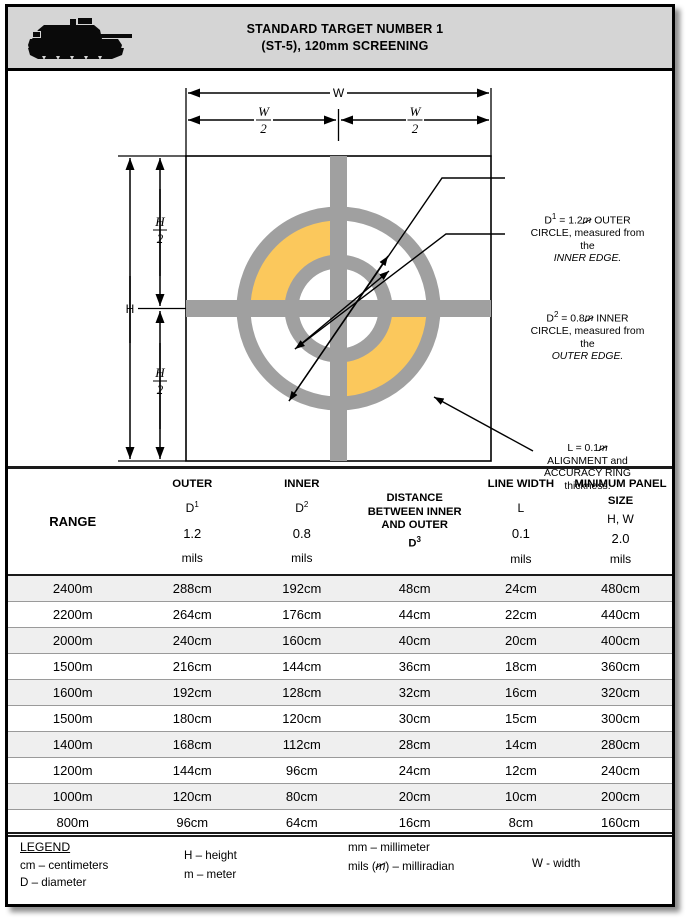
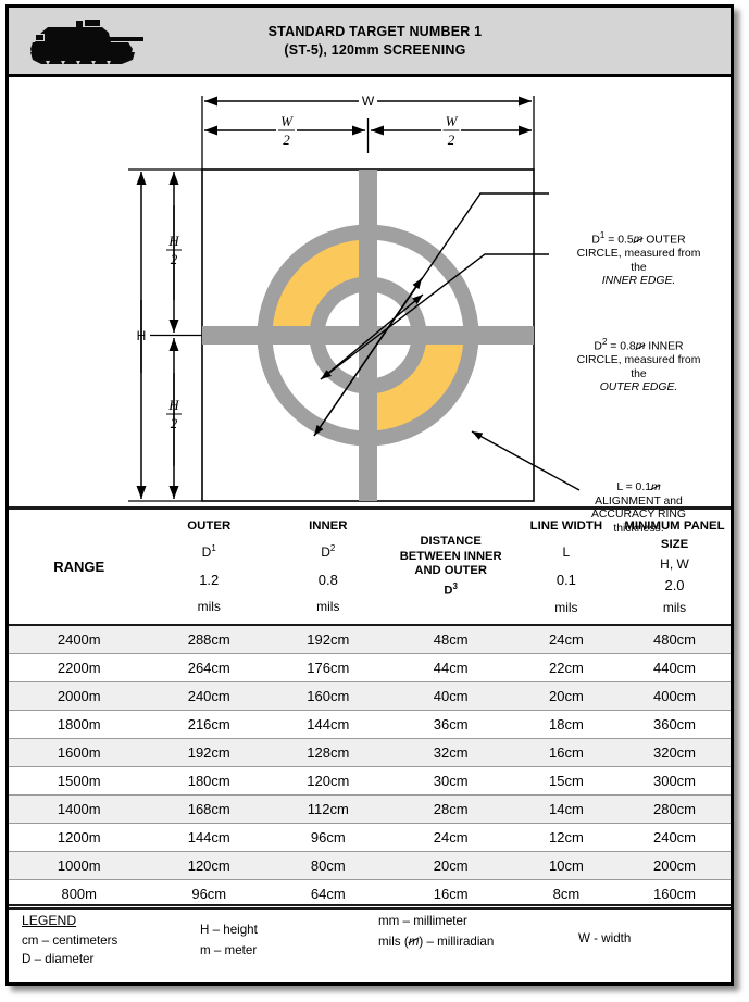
  STANDARD TARGET NUMBER 1
  (ST-5), 120mm SCREENING
  W
  W
  2
  W
  2
  H
  H
  2
  H
  2
- D1 = 1.2m OUTER
+ D1 = 0.5m OUTER
  CIRCLE, measured from
  the
  INNER EDGE.
  D2 = 0.8m INNER
  CIRCLE, measured from
  the
  OUTER EDGE.
  L = 0.1m
  ALIGNMENT and
  ACCURACY RING
  thickness.
  RANGE	OUTER D1 1.2 mils	INNER D2 0.8 mils	DISTANCE BETWEEN INNER AND OUTER D3	LINE WIDTH L 0.1 mils	MINIMUM PANEL SIZE H, W 2.0 mils
  2400m	288cm	192cm	48cm	24cm	480cm
  2200m	264cm	176cm	44cm	22cm	440cm
  2000m	240cm	160cm	40cm	20cm	400cm
- 1500m	216cm	144cm	36cm	18cm	360cm
+ 1800m	216cm	144cm	36cm	18cm	360cm
  1600m	192cm	128cm	32cm	16cm	320cm
  1500m	180cm	120cm	30cm	15cm	300cm
  1400m	168cm	112cm	28cm	14cm	280cm
  1200m	144cm	96cm	24cm	12cm	240cm
  1000m	120cm	80cm	20cm	10cm	200cm
  800m	96cm	64cm	16cm	8cm	160cm
  LEGEND
  cm – centimeters
  D – diameter
  H – height
  m – meter
  mm – millimeter
  mils (m) – milliradian
  W - width
